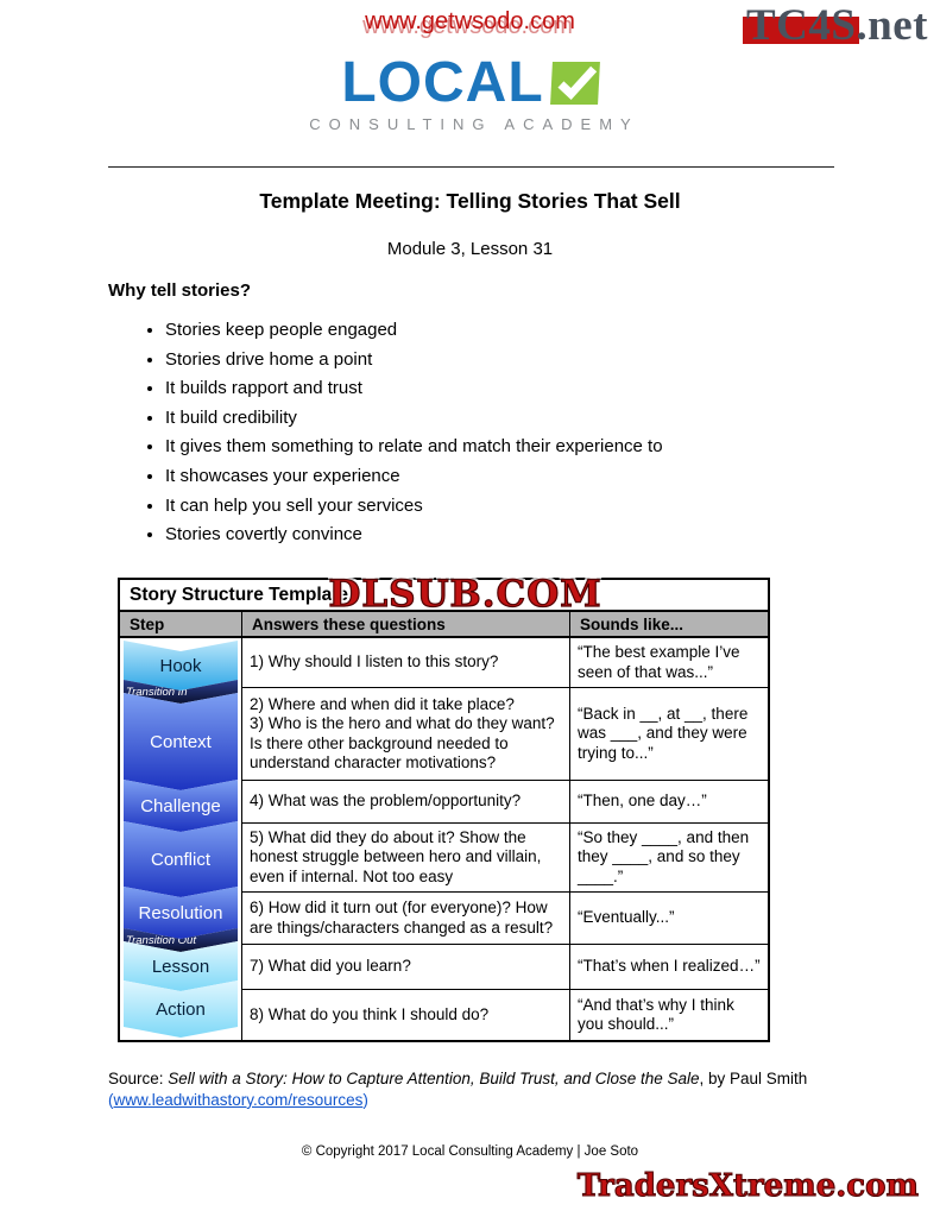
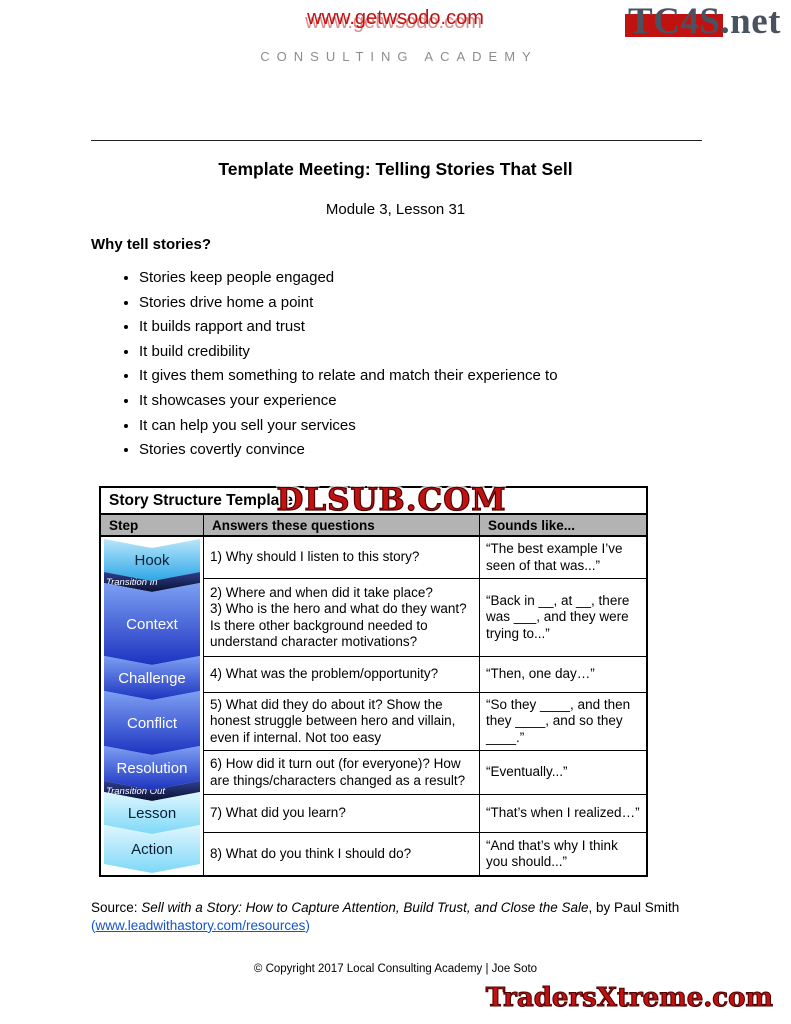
  www.getwsodo.com
  TC4S.net
- LOCAL
  CONSULTING ACADEMY
  Template Meeting: Telling Stories That Sell
  Module 3, Lesson 31
  Why tell stories?
  Stories keep people engaged
  Stories drive home a point
  It builds rapport and trust
  It build credibility
  It gives them something to relate and match their experience to
  It showcases your experience
  It can help you sell your services
  Stories covertly convince
  Story Structure Template
  Step
  Answers these questions
  Sounds like...
  Hook
  Transition In
  Context
  Challenge
  Conflict
  Resolution
  Transition Out
  Lesson
  Action
  1) Why should I listen to this story?
  “The best example I’ve seen of that was...”
  2) Where and when did it take place?
  3) Who is the hero and what do they want? Is there other background needed to understand character motivations?
  “Back in __, at __, there was ___, and they were trying to...”
  4) What was the problem/opportunity?
  “Then, one day…”
  5) What did they do about it? Show the honest struggle between hero and villain, even if internal. Not too easy
  “So they ____, and then they ____, and so they ____.”
  6) How did it turn out (for everyone)? How are things/characters changed as a result?
  “Eventually...”
  7) What did you learn?
  “That’s when I realized…”
  8) What do you think I should do?
  “And that’s why I think you should...”
  DLSUB.COM
  Source: Sell with a Story: How to Capture Attention, Build Trust, and Close the Sale, by Paul Smith
  (www.leadwithastory.com/resources)
  © Copyright 2017 Local Consulting Academy | Joe Soto
  TradersXtreme.com
